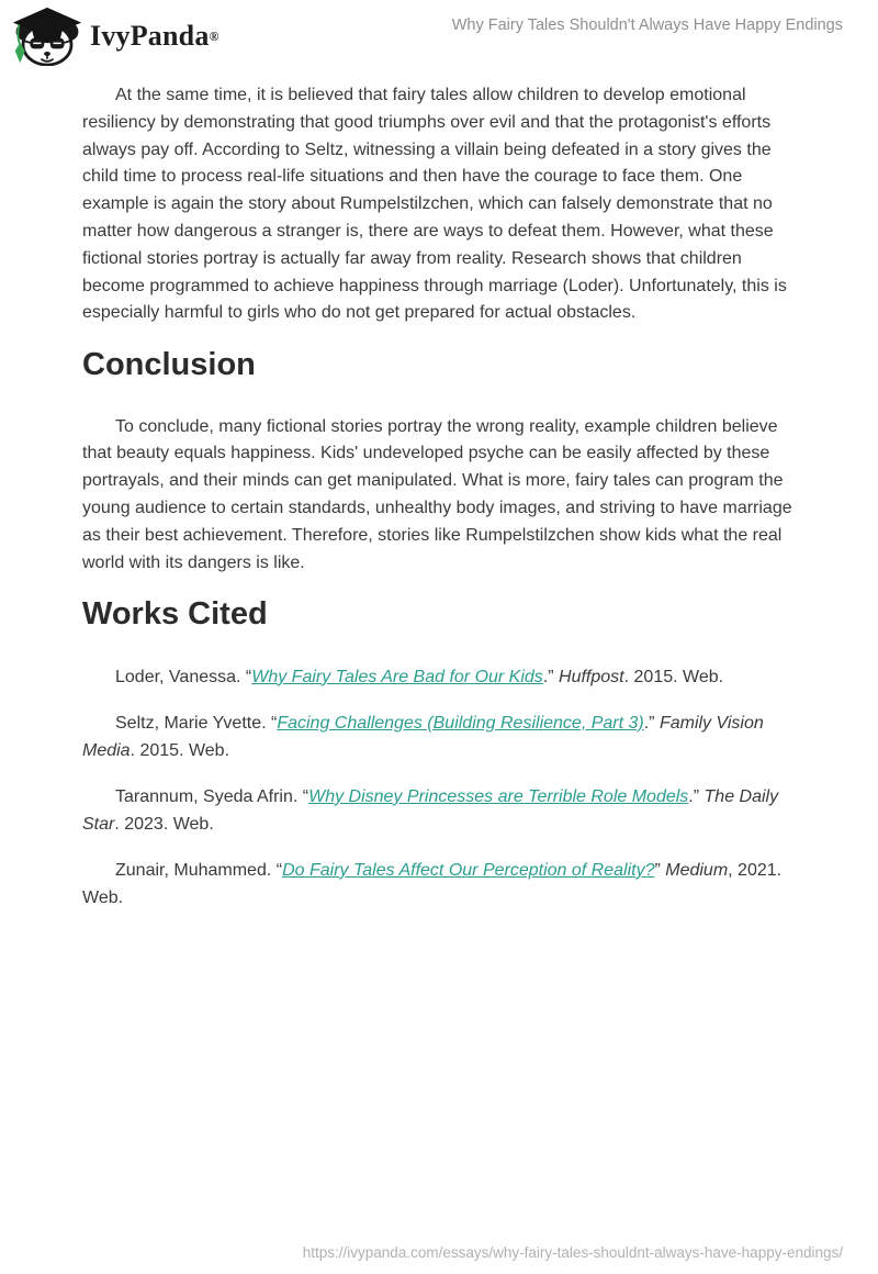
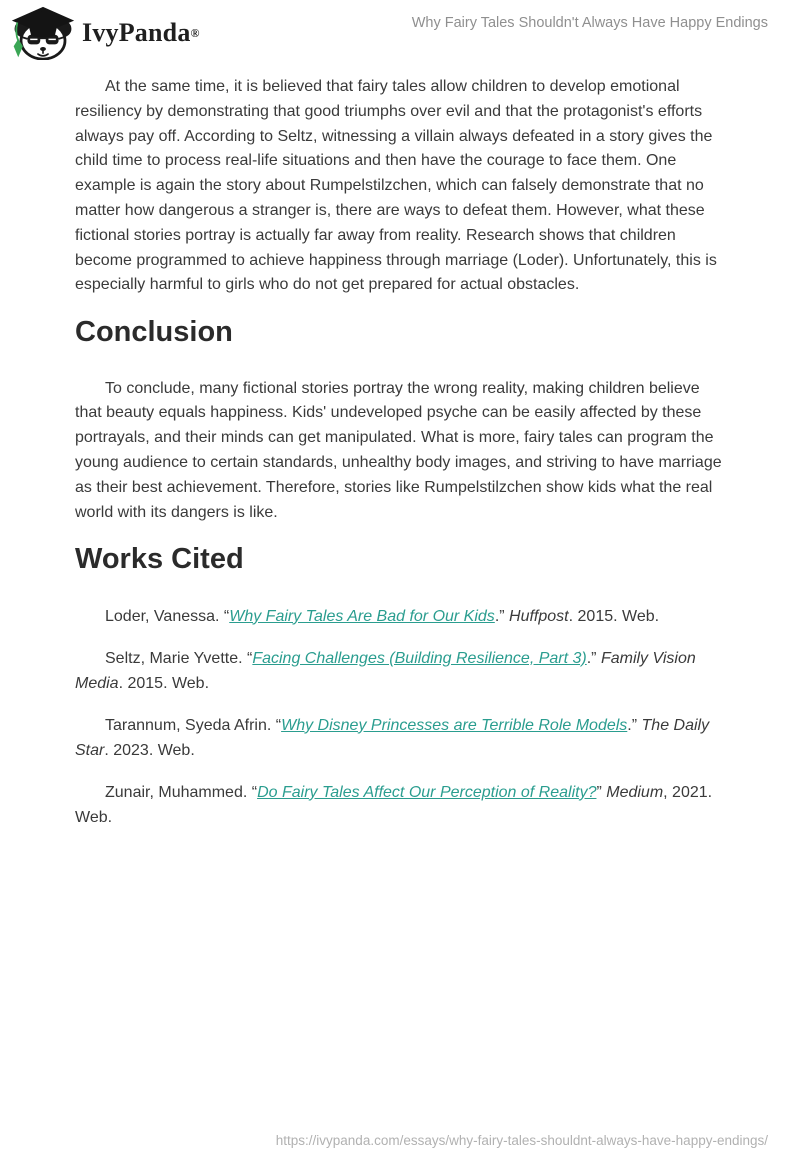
  IvyPanda
  ®
  Why Fairy Tales Shouldn't Always Have Happy Endings
- At the same time, it is believed that fairy tales allow children to develop emotional resiliency by demonstrating that good triumphs over evil and that the protagonist's efforts always pay off. According to Seltz, witnessing a villain being defeated in a story gives the child time to process real-life situations and then have the courage to face them. One example is again the story about Rumpelstilzchen, which can falsely demonstrate that no matter how dangerous a stranger is, there are ways to defeat them. However, what these fictional stories portray is actually far away from reality. Research shows that children become programmed to achieve happiness through marriage (Loder). Unfortunately, this is especially harmful to girls who do not get prepared for actual obstacles.
+ At the same time, it is believed that fairy tales allow children to develop emotional resiliency by demonstrating that good triumphs over evil and that the protagonist's efforts always pay off. According to Seltz, witnessing a villain always defeated in a story gives the child time to process real-life situations and then have the courage to face them. One example is again the story about Rumpelstilzchen, which can falsely demonstrate that no matter how dangerous a stranger is, there are ways to defeat them. However, what these fictional stories portray is actually far away from reality. Research shows that children become programmed to achieve happiness through marriage (Loder). Unfortunately, this is especially harmful to girls who do not get prepared for actual obstacles.
  Conclusion
- To conclude, many fictional stories portray the wrong reality, example children believe that beauty equals happiness. Kids' undeveloped psyche can be easily affected by these portrayals, and their minds can get manipulated. What is more, fairy tales can program the young audience to certain standards, unhealthy body images, and striving to have marriage as their best achievement. Therefore, stories like Rumpelstilzchen show kids what the real world with its dangers is like.
+ To conclude, many fictional stories portray the wrong reality, making children believe that beauty equals happiness. Kids' undeveloped psyche can be easily affected by these portrayals, and their minds can get manipulated. What is more, fairy tales can program the young audience to certain standards, unhealthy body images, and striving to have marriage as their best achievement. Therefore, stories like Rumpelstilzchen show kids what the real world with its dangers is like.
  Works Cited
  Loder, Vanessa. “Why Fairy Tales Are Bad for Our Kids.” Huffpost. 2015. Web.
  Seltz, Marie Yvette. “Facing Challenges (Building Resilience, Part 3).” Family Vision Media. 2015. Web.
  Tarannum, Syeda Afrin. “Why Disney Princesses are Terrible Role Models.” The Daily Star. 2023. Web.
  Zunair, Muhammed. “Do Fairy Tales Affect Our Perception of Reality?” Medium, 2021. Web.
  https://ivypanda.com/essays/why-fairy-tales-shouldnt-always-have-happy-endings/
